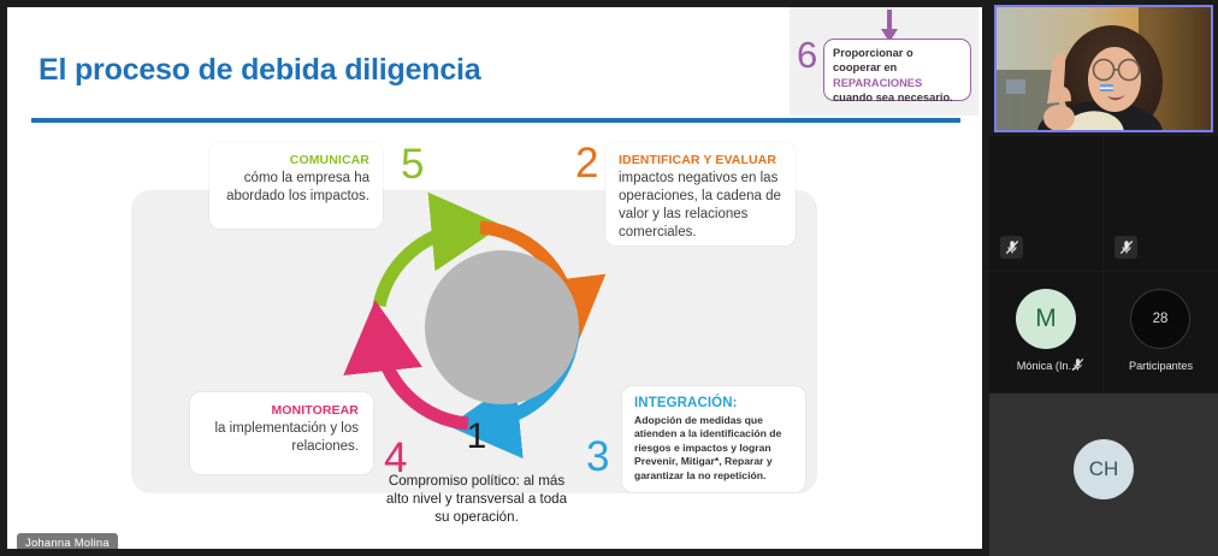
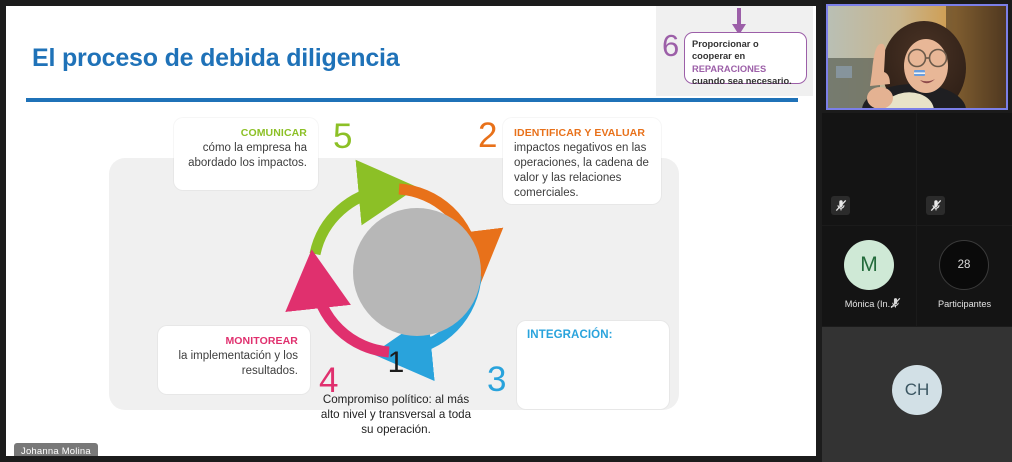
  El proceso de debida diligencia
  1
  Compromiso político: al más alto nivel y transversal a toda su operación.
  5
  2
  4
  3
  COMUNICAR
  cómo la empresa ha abordado los impactos.
  IDENTIFICAR Y EVALUAR
  impactos negativos en las operaciones, la cadena de valor y las relaciones comerciales.
  MONITOREAR
- la implementación y los relaciones.
+ la implementación y los resultados.
  INTEGRACIÓN:
- Adopción de medidas que atienden a la identificación de riesgos e impactos y logran Prevenir, Mitigar*, Reparar y garantizar la no repetición.
  6
  Proporcionar o cooperar en REPARACIONES cuando sea necesario.
  Johanna Molina
  M
  Mónica (In..
  28
  Participantes
  CH
